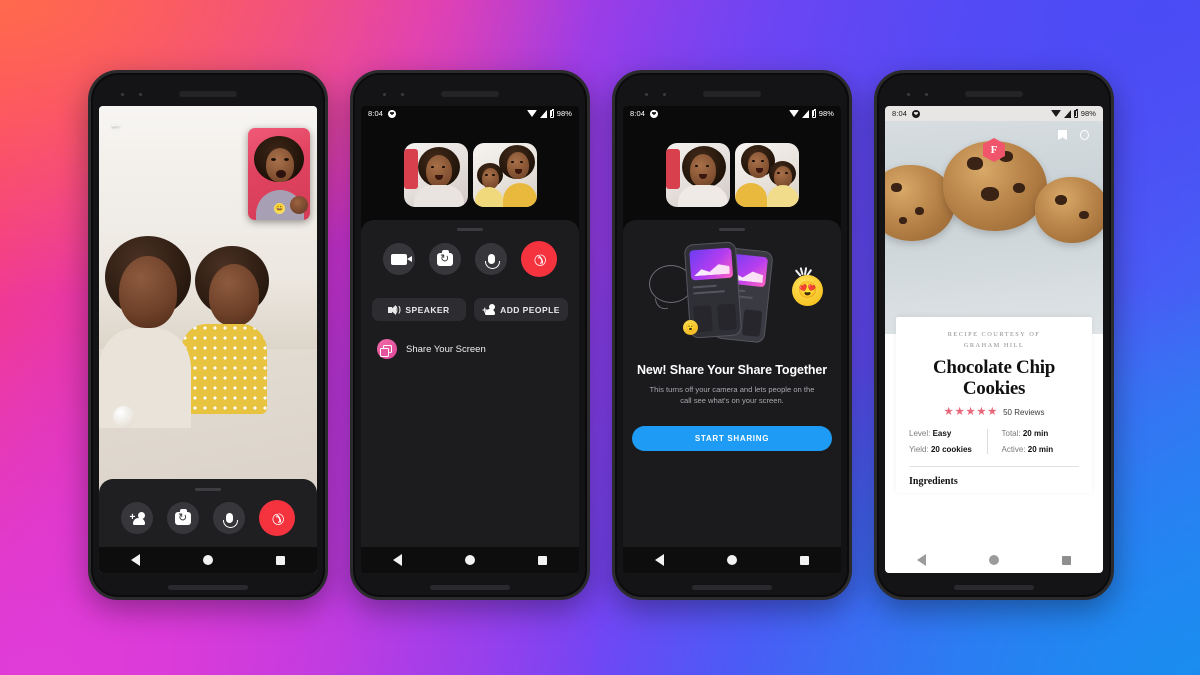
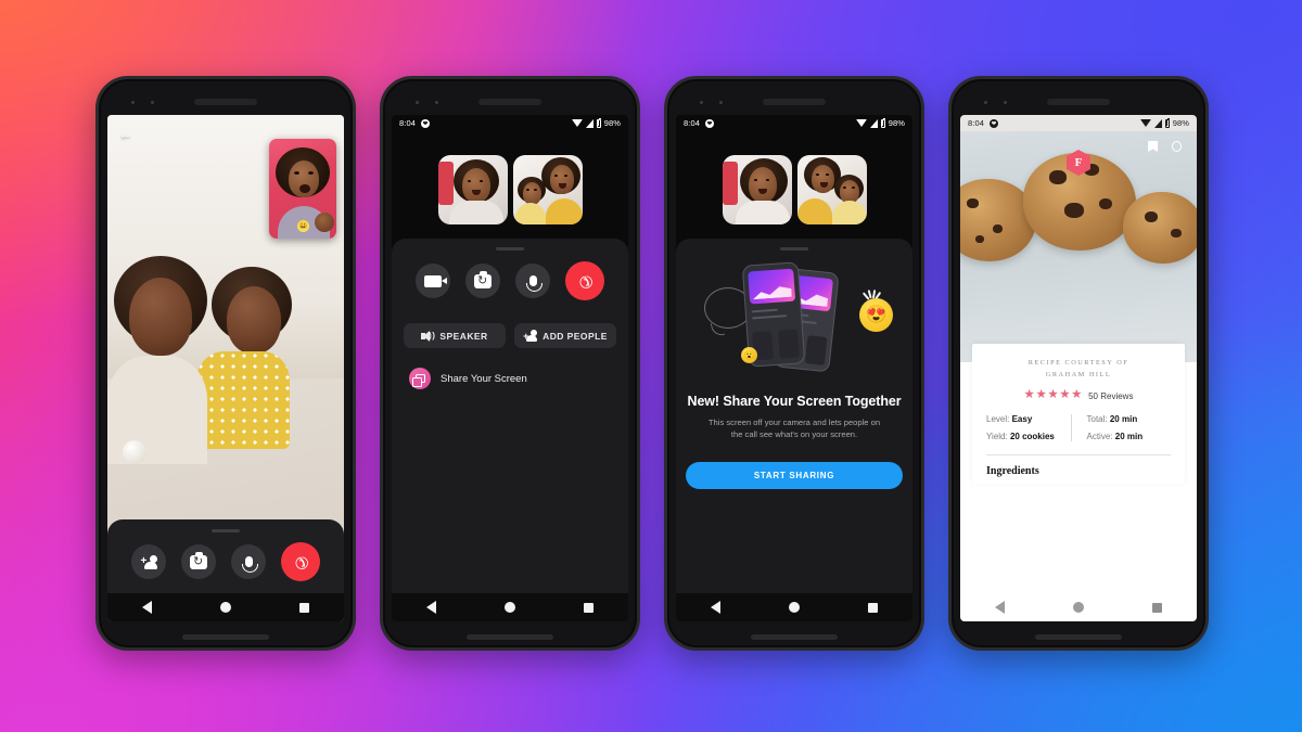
  ←
  +
  8:04
  98%
  ))
  SPEAKER
  +
  ADD PEOPLE
  Share Your Screen
  8:04
  98%
  😍
  😮
- New! Share Your Share Together
+ New! Share Your Screen Together
- This turns off your camera and lets people on the call see what's on your screen.
+ This screen off your camera and lets people on the call see what's on your screen.
  START SHARING
  8:04
  98%
  F
- Chocolate Chip
- Cookies
  ★★★★★
  50 Reviews
  Level: Easy
  Yield: 20 cookies
  Total: 20 min
  Active: 20 min
  Ingredients
